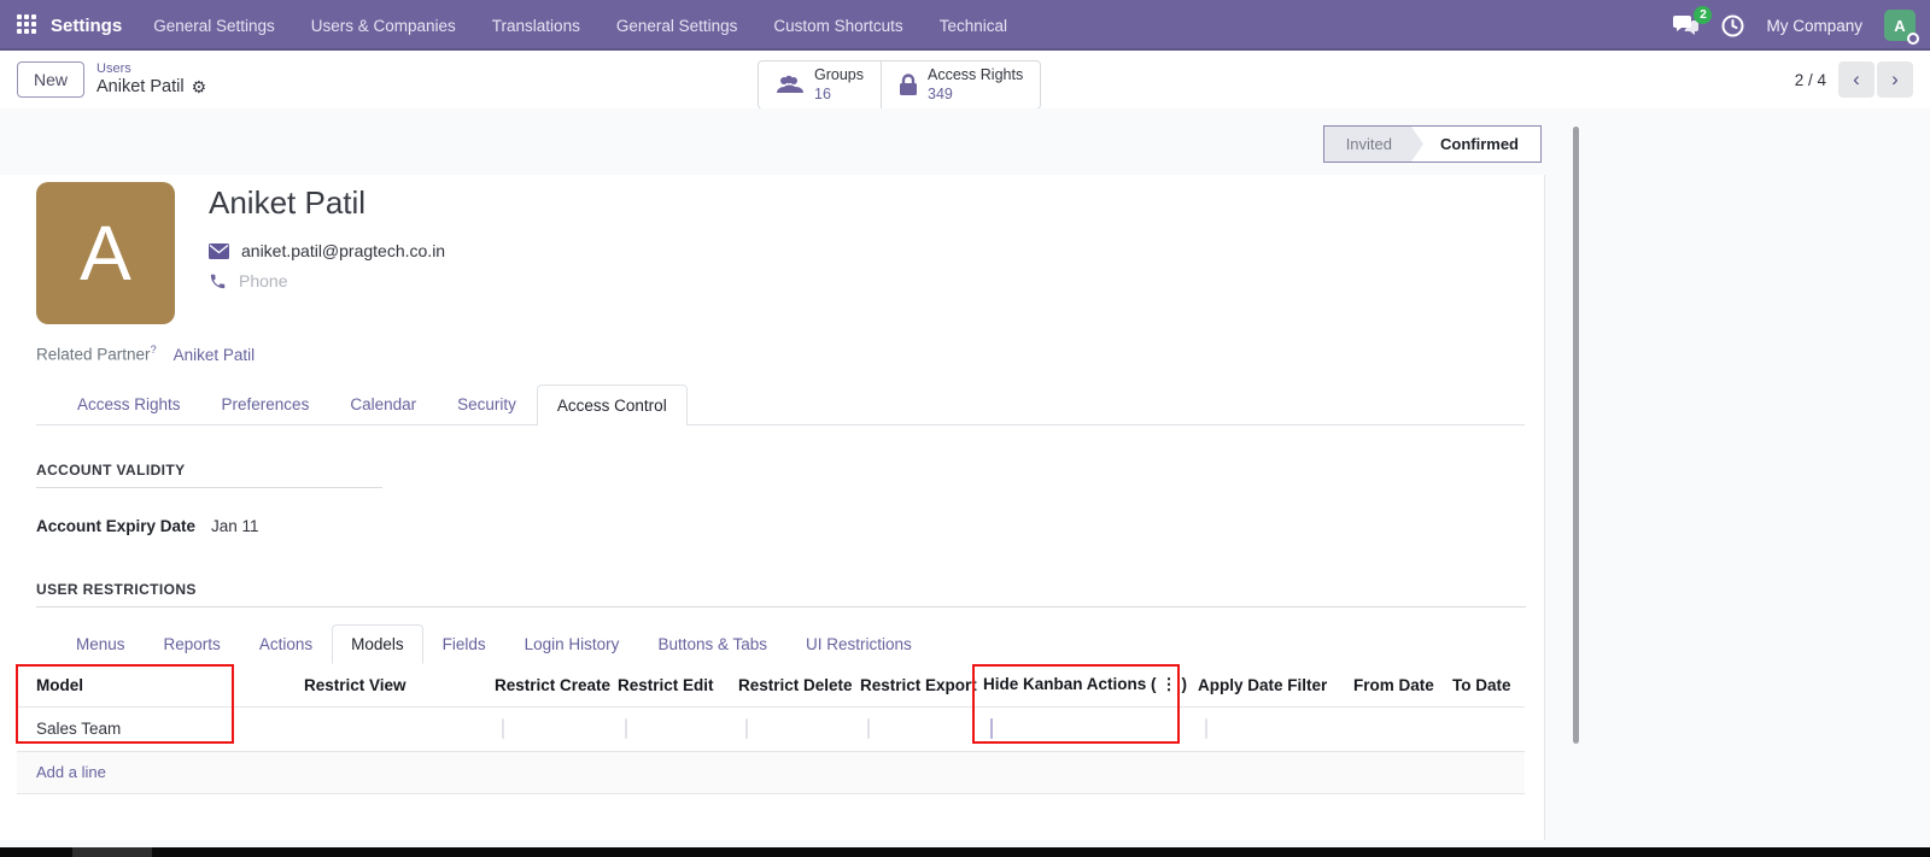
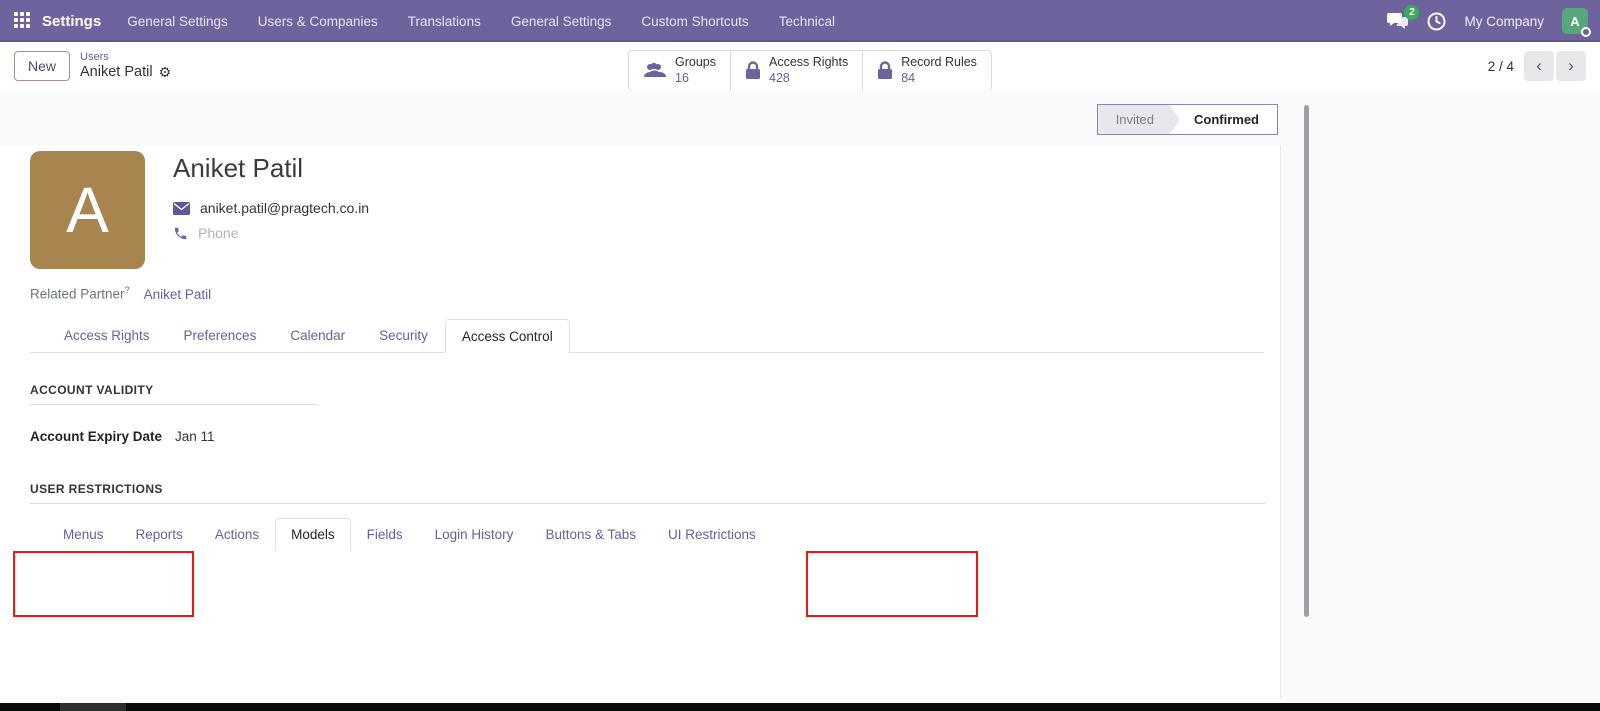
  Settings
  General Settings
  Users & Companies
  Translations
  General Settings
  Custom Shortcuts
  Technical
  2
  My Company
  A
  New
  Users
  Aniket Patil
  ⚙
  Groups
  16
  Access Rights
- 349
+ 428
+ Record Rules
+ 84
  2 / 4
  ‹
  ›
  Invited
  Confirmed
  A
  Aniket Patil
  aniket.patil@pragtech.co.in
  Phone
  Related Partner?
  Aniket Patil
  Access Rights
  Preferences
  Calendar
  Security
  Access Control
  ACCOUNT VALIDITY
  Account Expiry Date
  Jan 11
  USER RESTRICTIONS
  Menus
  Reports
  Actions
  Models
  Fields
  Login History
  Buttons & Tabs
  UI Restrictions
- Model
- Restrict View
- Restrict Create
- Restrict Edit
- Restrict Delete
- Restrict Export
- Hide Kanban Actions ( ⋮ )
- Apply Date Filter
- From Date
- To Date
- Sales Team
- Add a line
